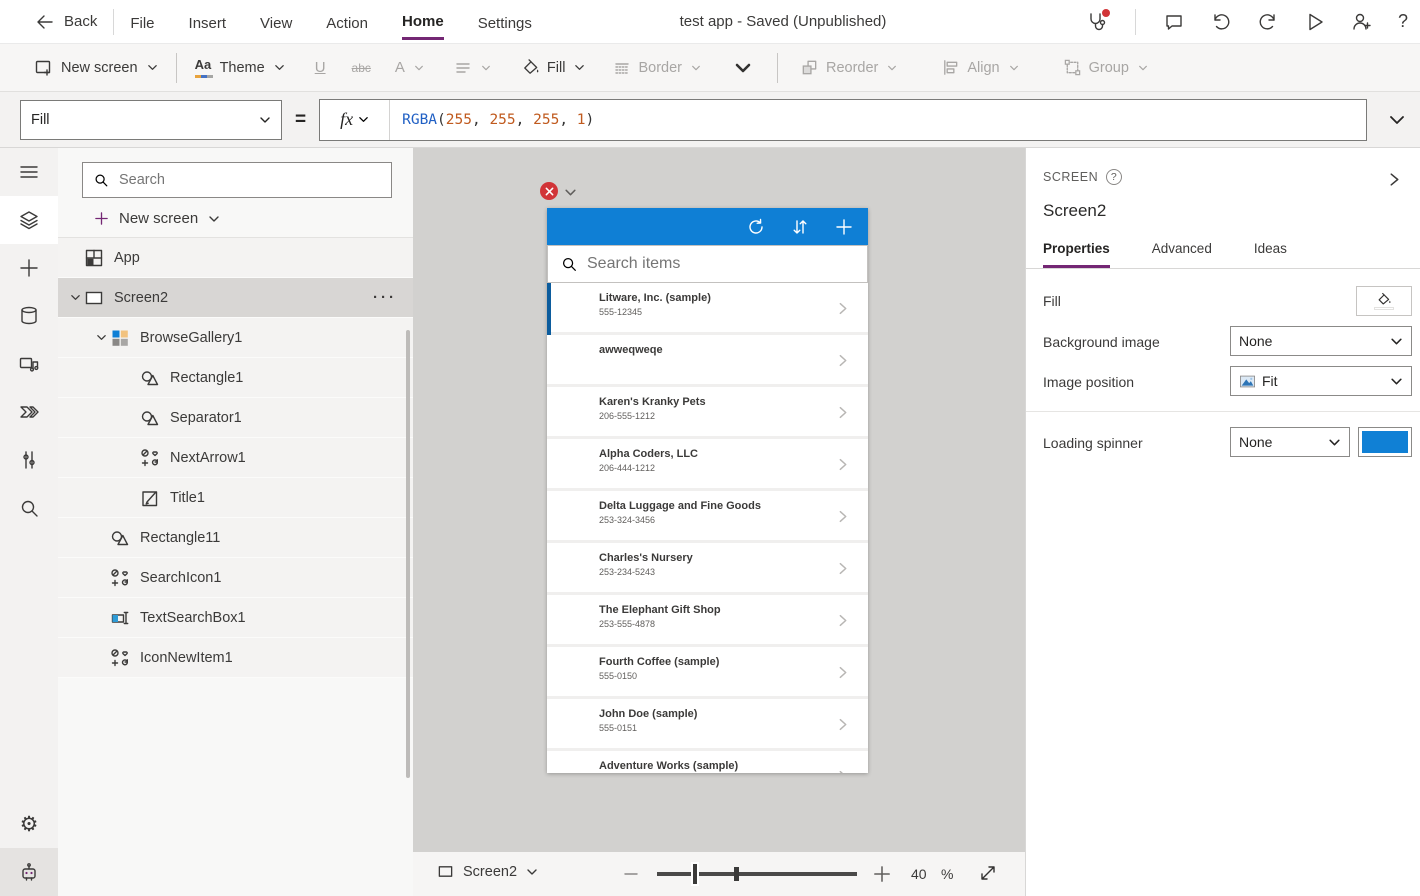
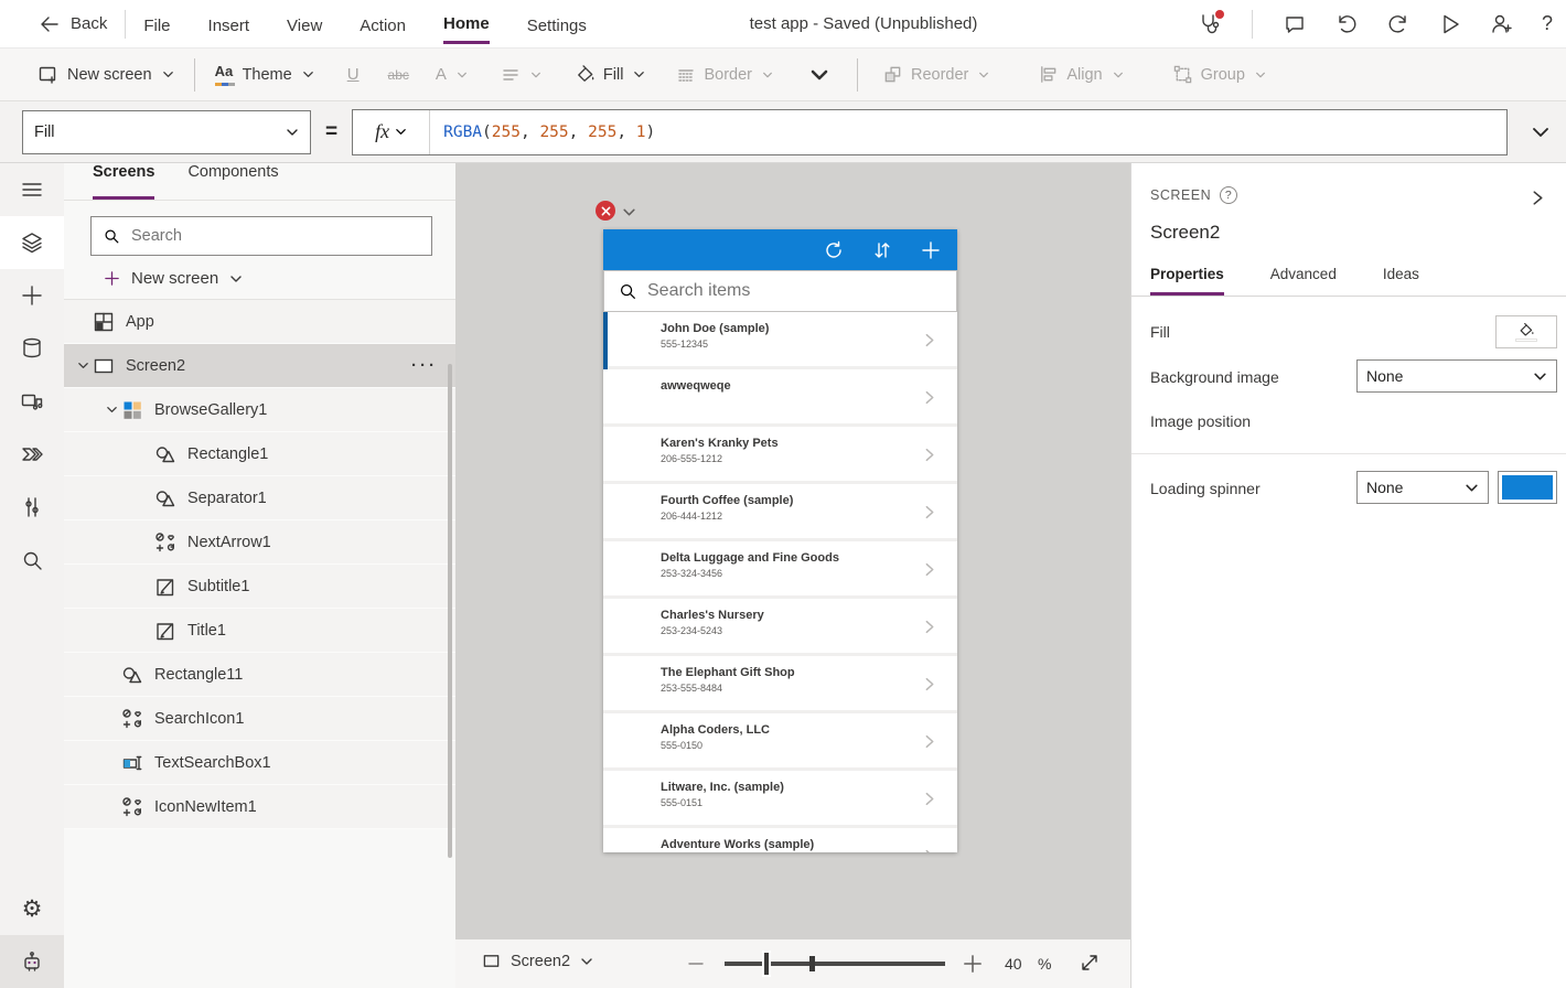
  Back
  File
  Insert
  View
  Action
  Home
  Settings
  test app - Saved (Unpublished)
  ?
  New screen
  Aa
  Theme
  U
  abc
  A
  Fill
  Border
  Reorder
  Align
  Group
  Fill
  =
  fx
  RGBA(255, 255, 255, 1)
  ⚙
+ Screens
+ Components
  Search
  New screen
  App
  Screen2
  ···
  BrowseGallery1
  Rectangle1
  Separator1
  NextArrow1
+ Subtitle1
  Title1
  Rectangle11
  SearchIcon1
  TextSearchBox1
  IconNewItem1
  Search items
- Litware, Inc. (sample)
+ John Doe (sample)
  555-12345
  awweqweqe
  Karen's Kranky Pets
  206-555-1212
- Alpha Coders, LLC
+ Fourth Coffee (sample)
  206-444-1212
  Delta Luggage and Fine Goods
  253-324-3456
  Charles's Nursery
  253-234-5243
  The Elephant Gift Shop
- 253-555-4878
+ 253-555-8484
- Fourth Coffee (sample)
+ Alpha Coders, LLC
  555-0150
- John Doe (sample)
+ Litware, Inc. (sample)
  555-0151
  Adventure Works (sample)
  Screen2
  40
  %
  SCREEN
  ?
  Screen2
  Properties
  Advanced
  Ideas
  Fill
  Background image
  None
  Image position
- Fit
  Loading spinner
  None
